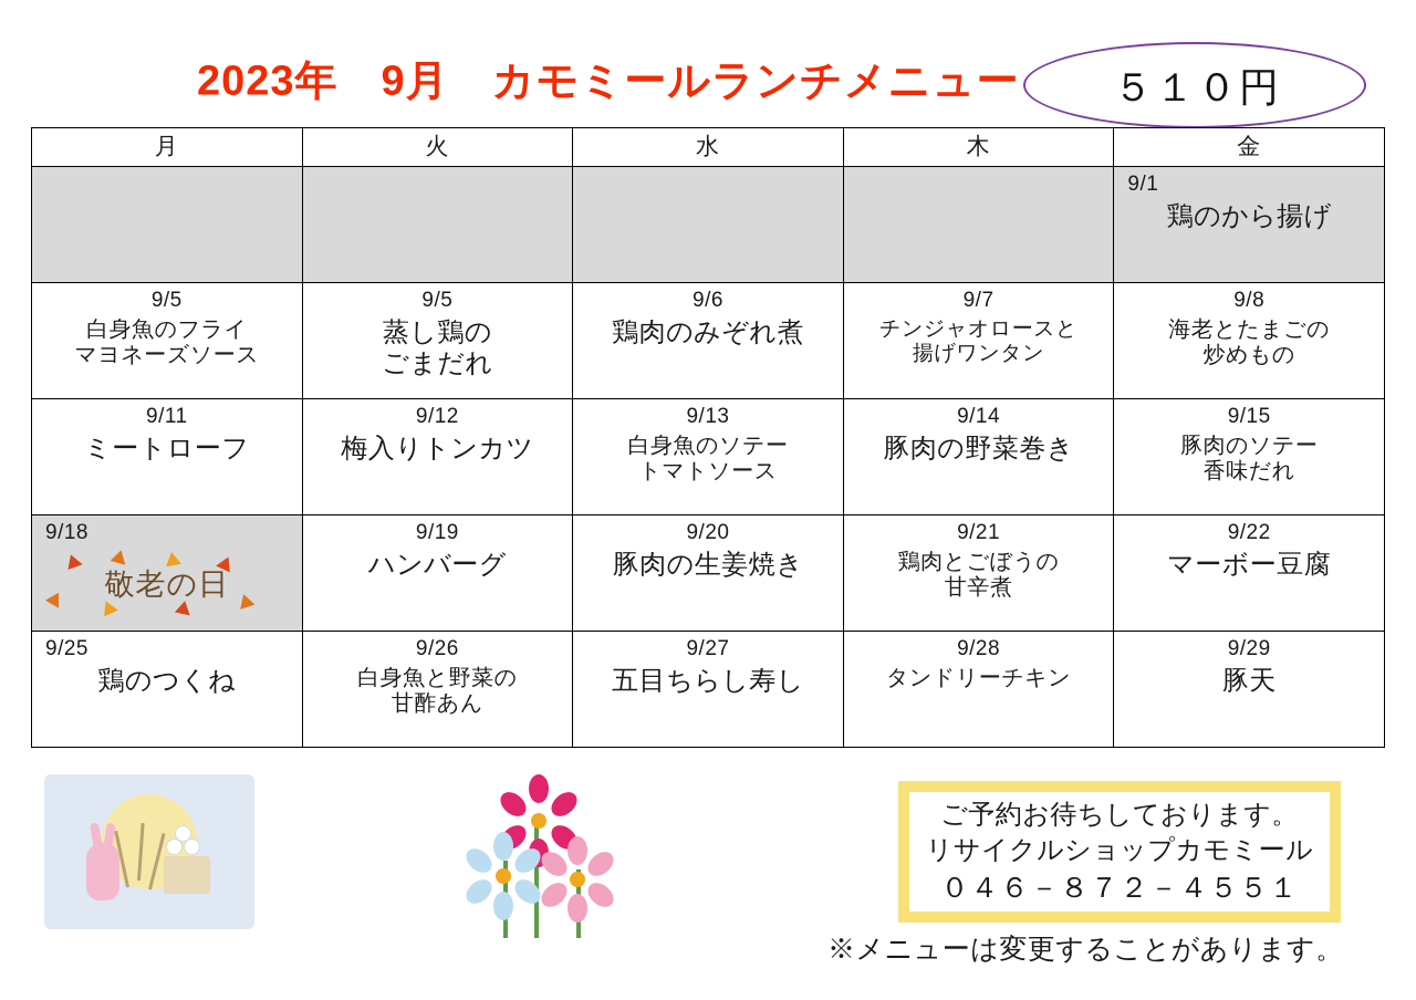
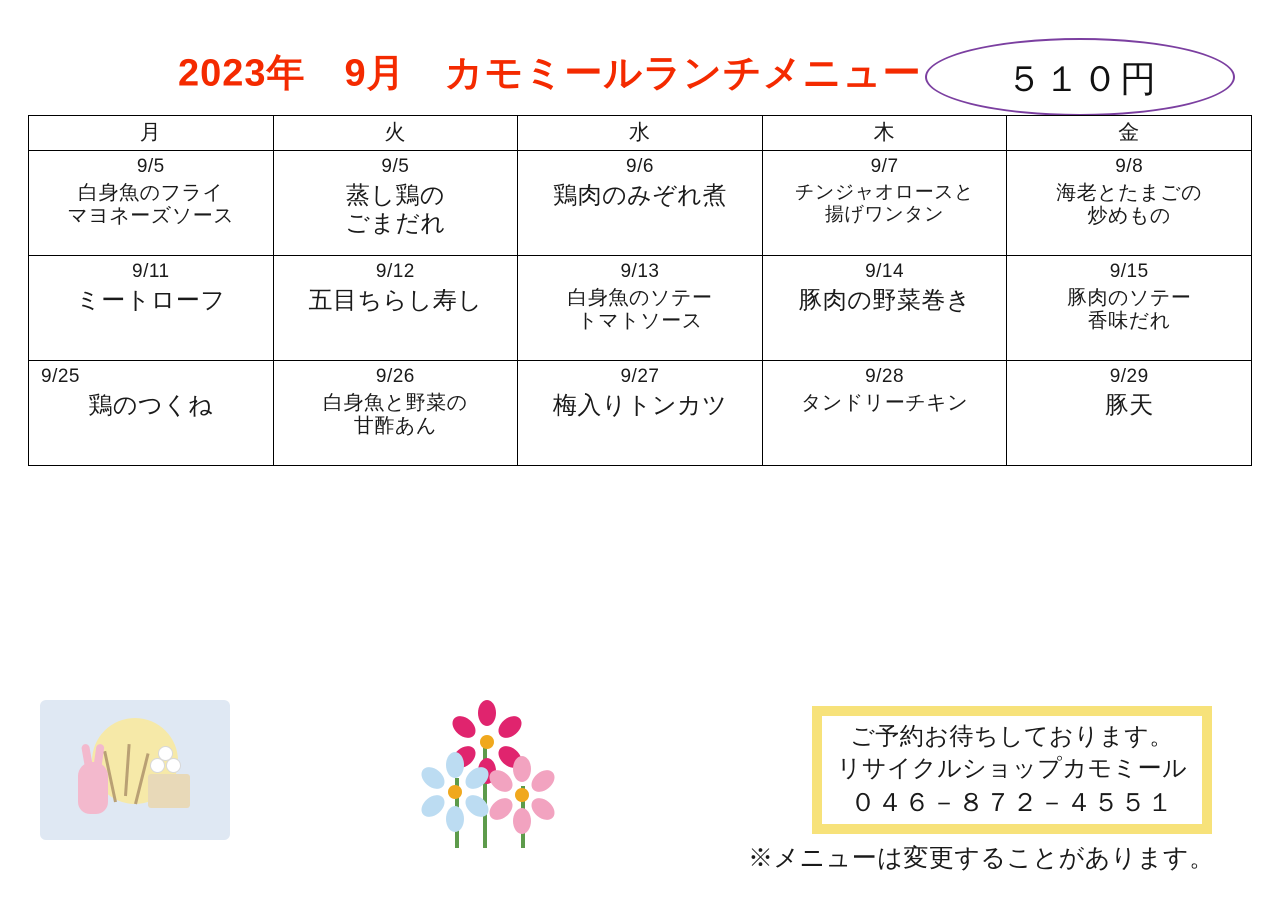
  2023年 9月 カモミールランチメニュー
  ５１０円
  月	火	水	木	金
- 				9/1 鶏のから揚げ
  9/5 白身魚のフライ マヨネーズソース	9/5 蒸し鶏の ごまだれ	9/6 鶏肉のみぞれ煮	9/7 チンジャオロースと 揚げワンタン	9/8 海老とたまごの 炒めもの
- 9/11 ミートローフ	9/12 梅入りトンカツ	9/13 白身魚のソテー トマトソース	9/14 豚肉の野菜巻き	9/15 豚肉のソテー 香味だれ
+ 9/11 ミートローフ	9/12 五目ちらし寿し	9/13 白身魚のソテー トマトソース	9/14 豚肉の野菜巻き	9/15 豚肉のソテー 香味だれ
- 9/18 敬老の日	9/19 ハンバーグ	9/20 豚肉の生姜焼き	9/21 鶏肉とごぼうの 甘辛煮	9/22 マーボー豆腐
- 9/25 鶏のつくね	9/26 白身魚と野菜の 甘酢あん	9/27 五目ちらし寿し	9/28 タンドリーチキン	9/29 豚天
+ 9/25 鶏のつくね	9/26 白身魚と野菜の 甘酢あん	9/27 梅入りトンカツ	9/28 タンドリーチキン	9/29 豚天
  ご予約お待ちしております。
  リサイクルショップカモミール
  ０４６－８７２－４５５１
  ※メニューは変更することがあります。
